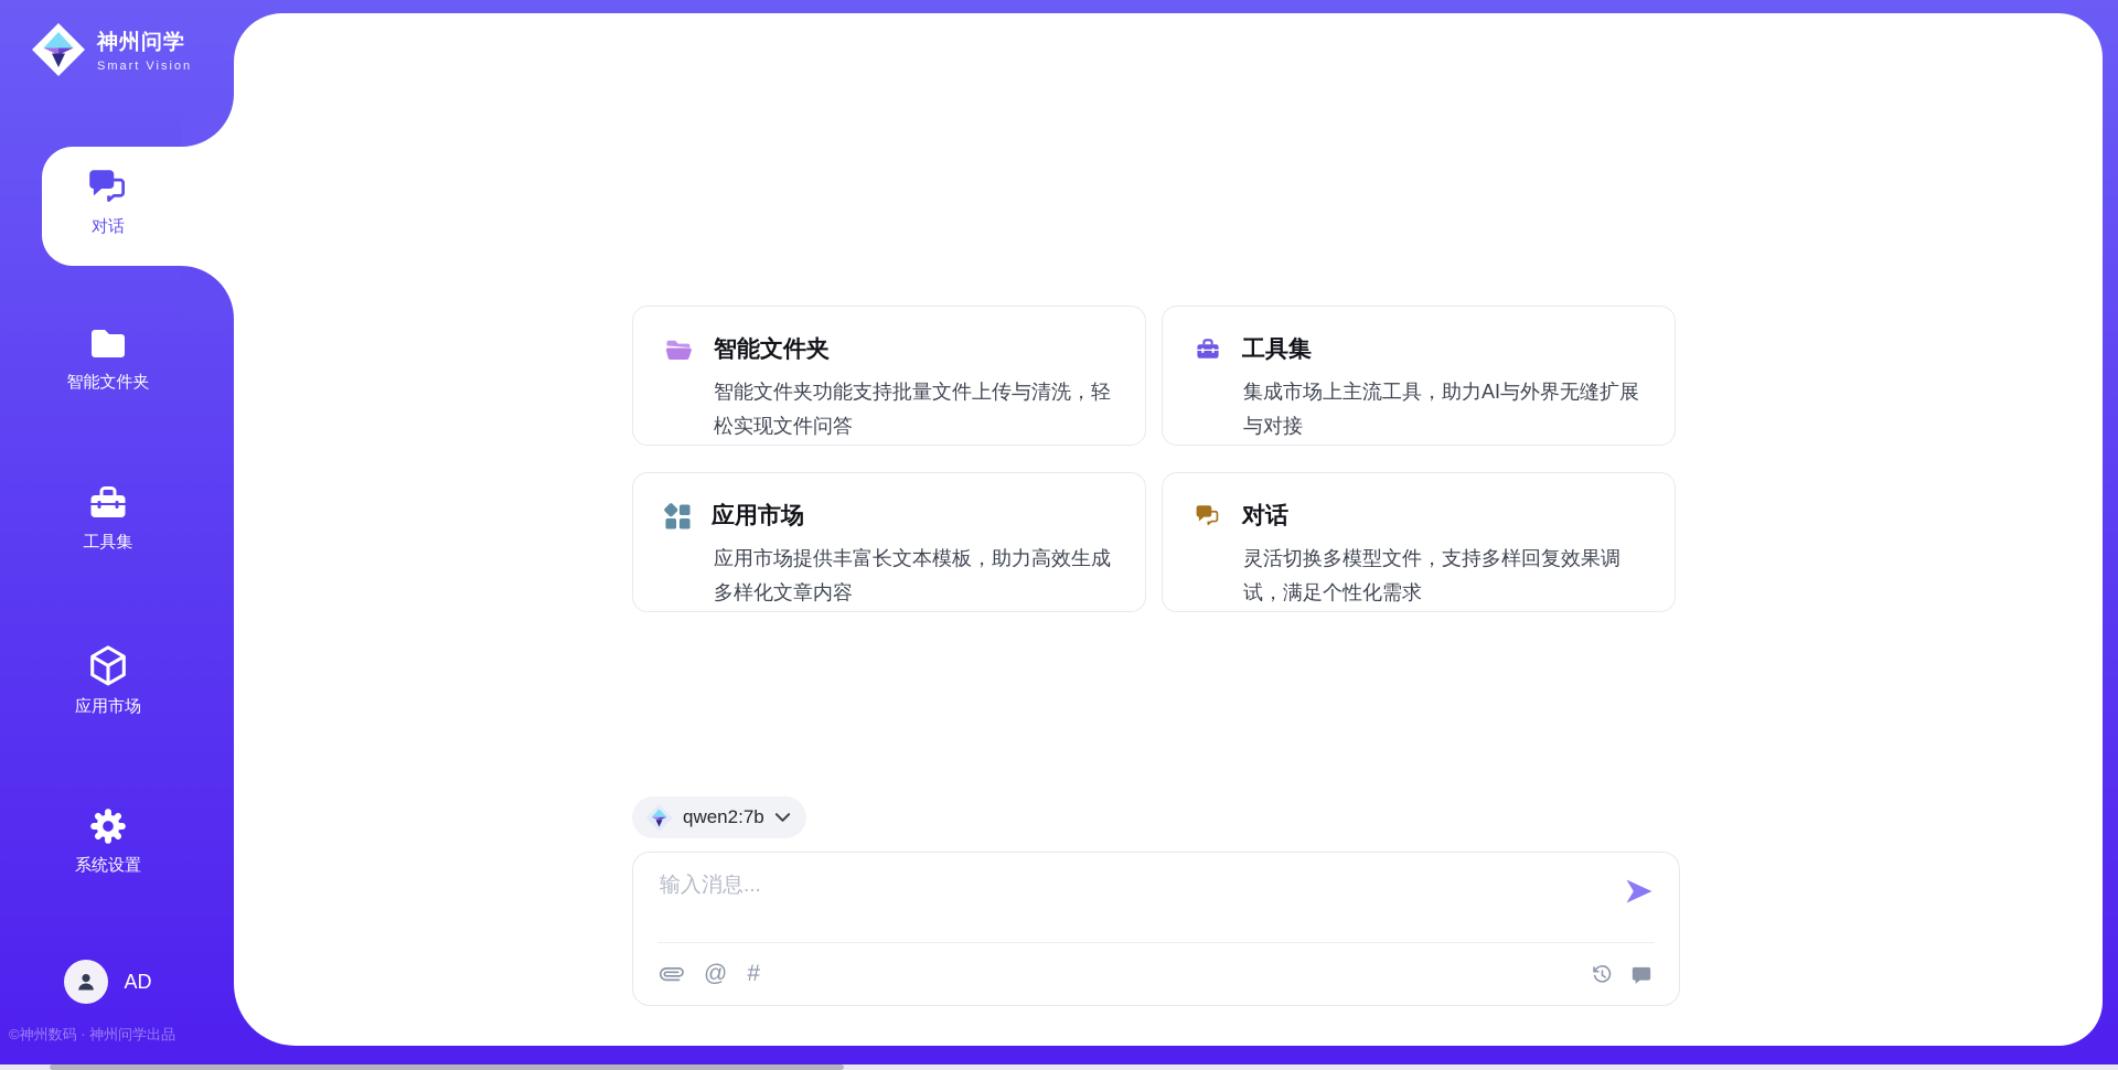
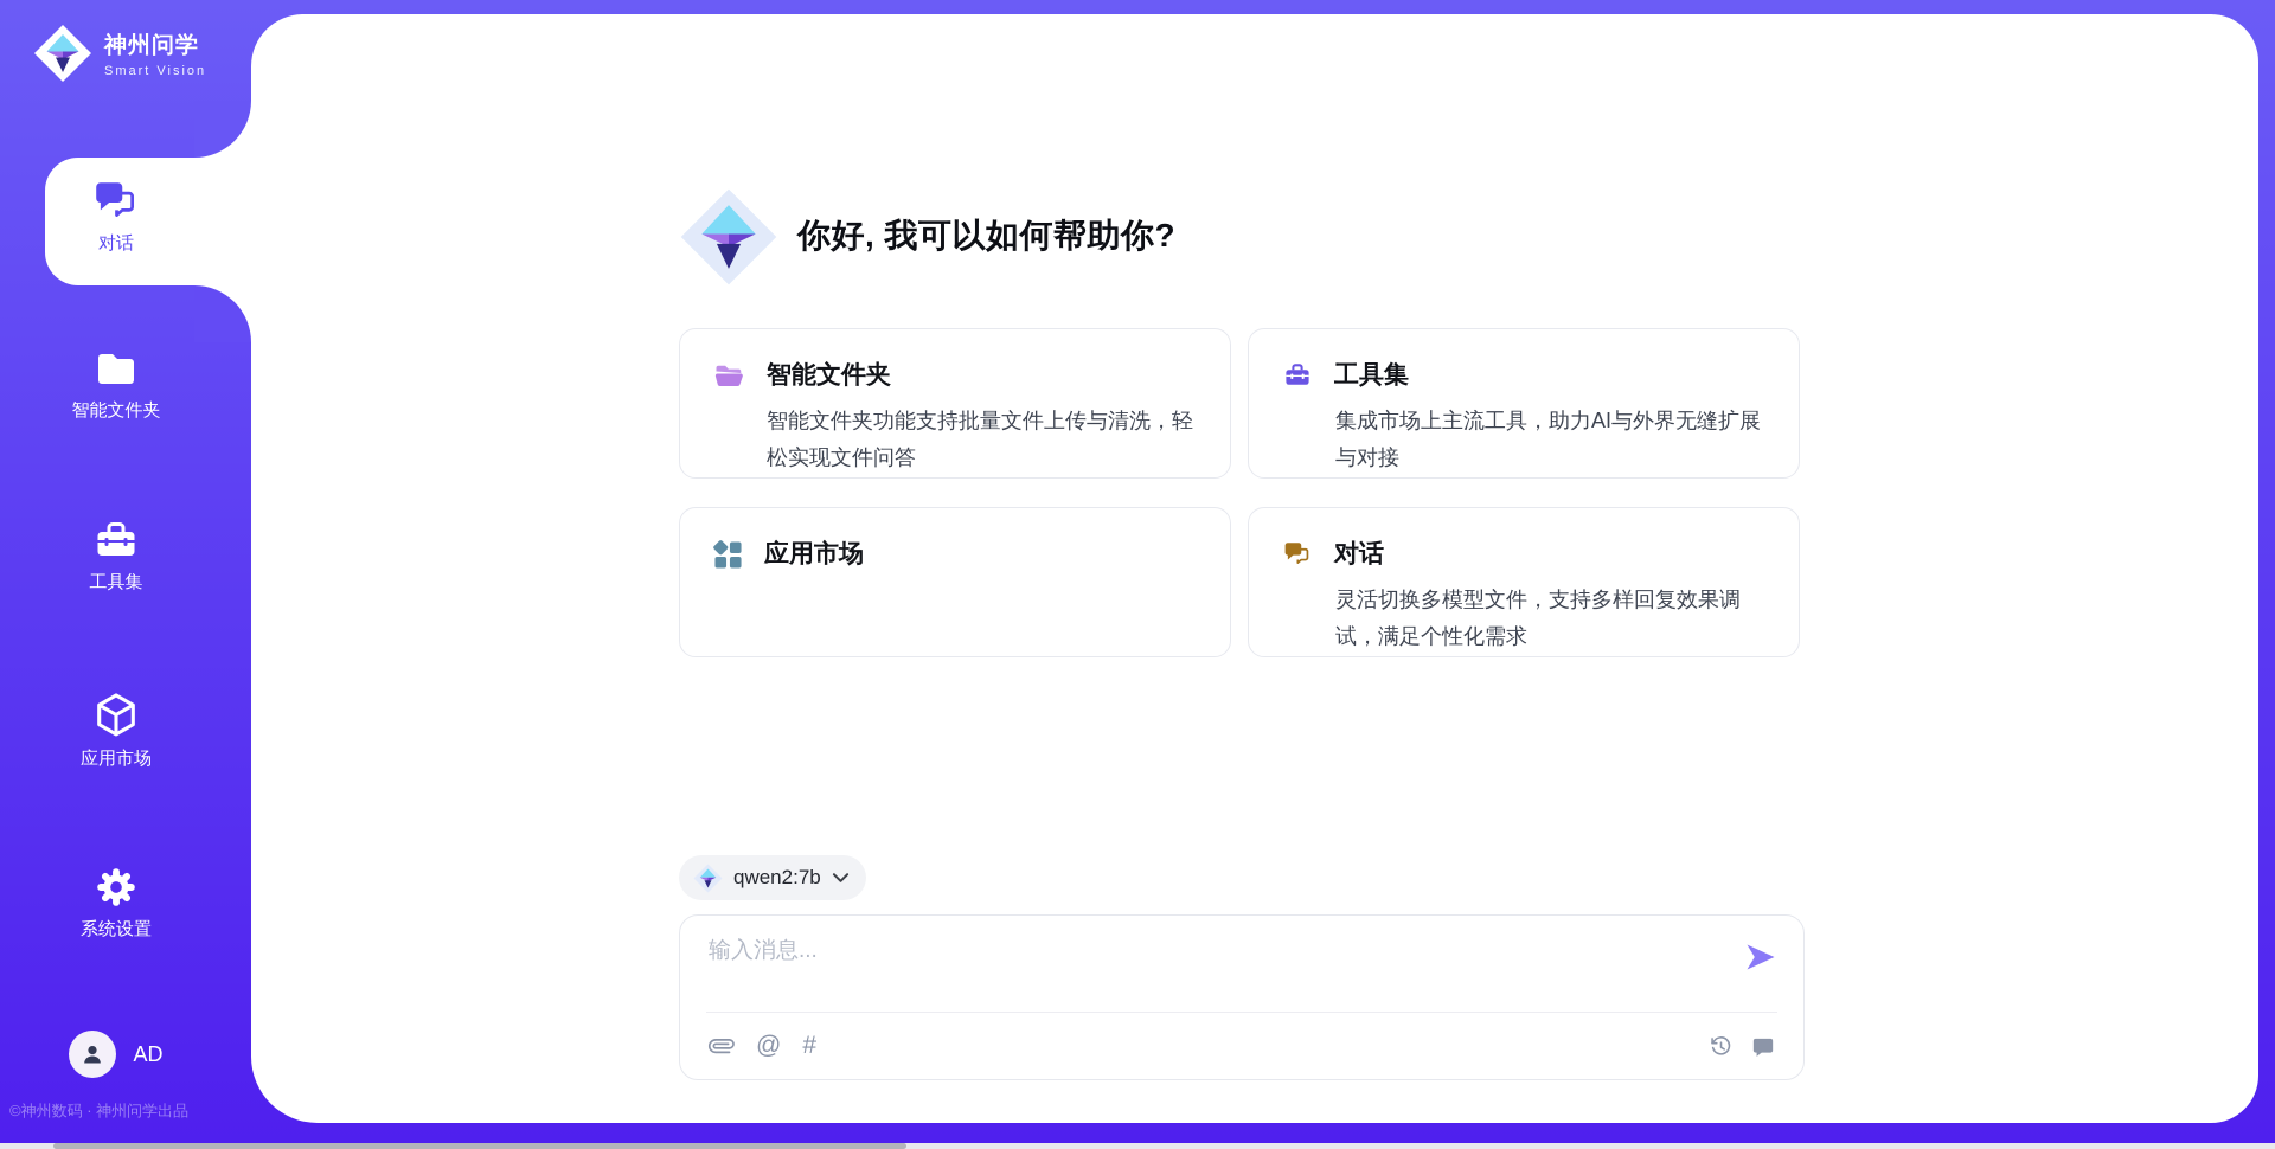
  神州问学
  Smart Vision
  对话
  智能文件夹
  工具集
  应用市场
  系统设置
  AD
  ©神州数码 · 神州问学出品
+ 你好, 我可以如何帮助你?
  智能文件夹
  智能文件夹功能支持批量文件上传与清洗，轻松实现文件问答
  工具集
  集成市场上主流工具，助力AI与外界无缝扩展与对接
  应用市场
- 应用市场提供丰富长文本模板，助力高效生成多样化文章内容
  对话
  灵活切换多模型文件，支持多样回复效果调试，满足个性化需求
  qwen2:7b
  输入消息...
  @
  #
